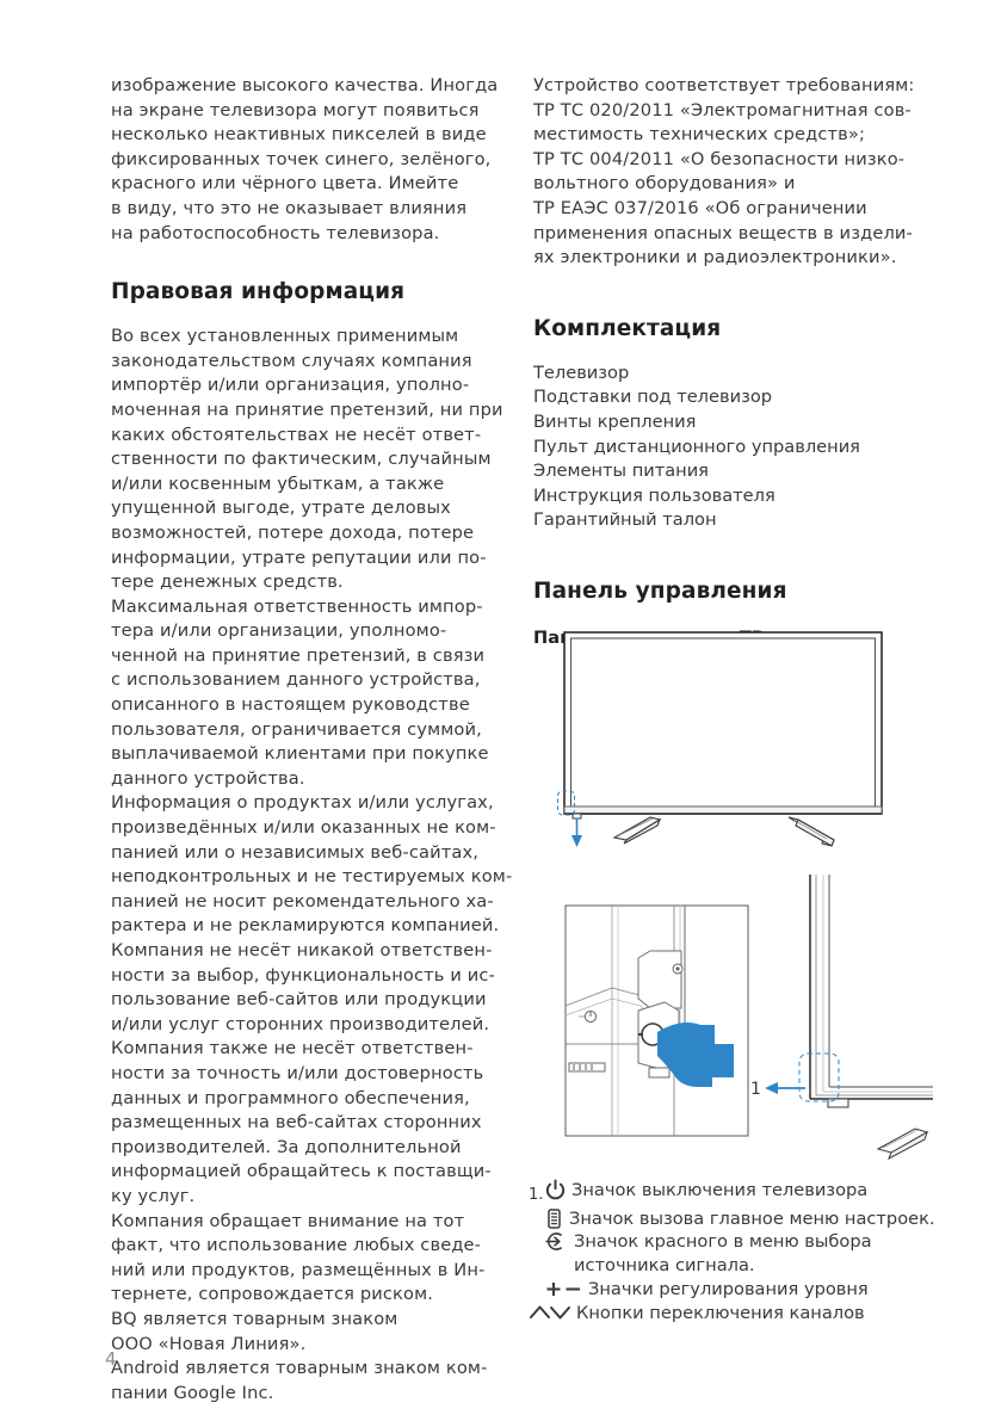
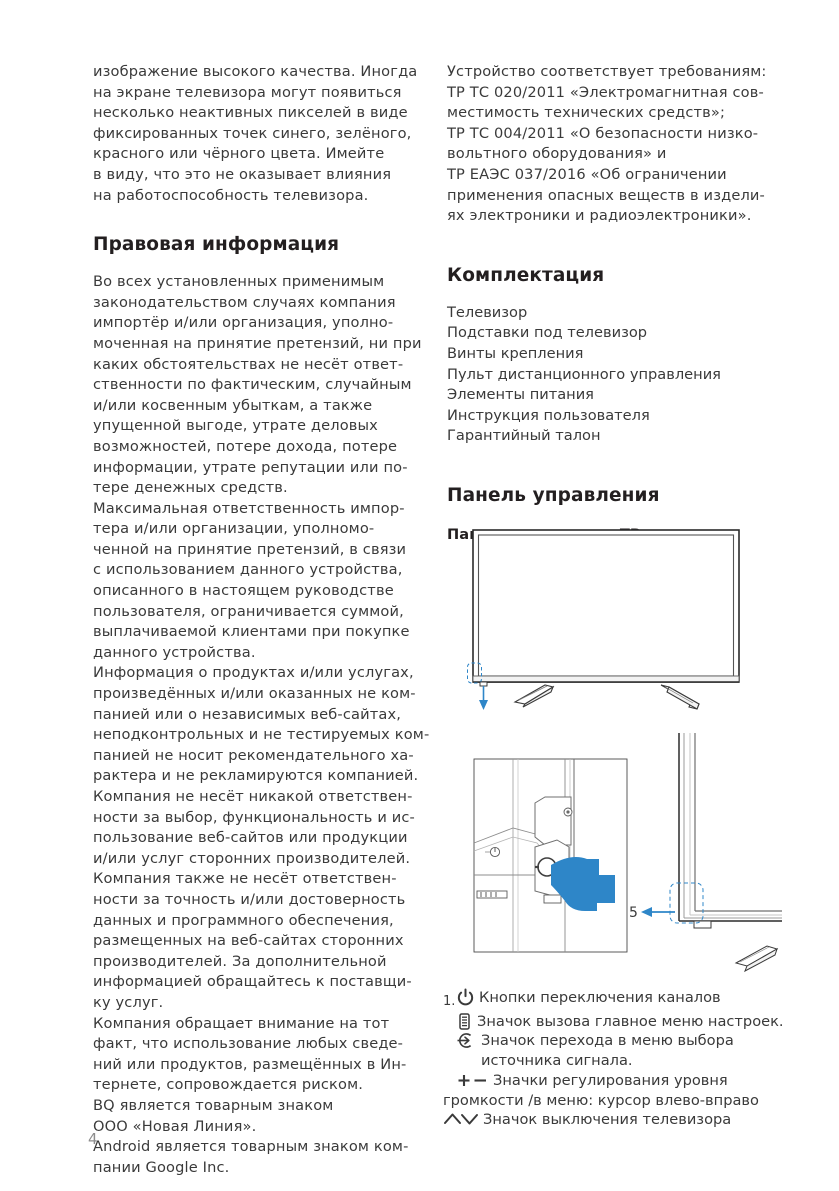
  изображение высокого качества. Иногда
  на экране телевизора могут появиться
  несколько неактивных пикселей в виде
  фиксированных точек синего, зелёного,
  красного или чёрного цвета. Имейте
  в виду, что это не оказывает влияния
  на работоспособность телевизора.
  Правовая информация
  Во всех установленных применимым
  законодательством случаях компания
  импортёр и/или организация, уполно-
  моченная на принятие претензий, ни при
  каких обстоятельствах не несёт ответ-
  ственности по фактическим, случайным
  и/или косвенным убыткам, а также
  упущенной выгоде, утрате деловых
  возможностей, потере дохода, потере
  информации, утрате репутации или по-
  тере денежных средств.
  Максимальная ответственность импор-
  тера и/или организации, уполномо-
  ченной на принятие претензий, в связи
  с использованием данного устройства,
  описанного в настоящем руководстве
  пользователя, ограничивается суммой,
  выплачиваемой клиентами при покупке
  данного устройства.
  Информация о продуктах и/или услугах,
  произведённых и/или оказанных не ком-
  панией или о независимых веб-сайтах,
  неподконтрольных и не тестируемых ком-
  панией не носит рекомендательного ха-
  рактера и не рекламируются компанией.
  Компания не несёт никакой ответствен-
  ности за выбор, функциональность и ис-
  пользование веб-сайтов или продукции
  и/или услуг сторонних производителей.
  Компания также не несёт ответствен-
  ности за точность и/или достоверность
  данных и программного обеспечения,
  размещенных на веб-сайтах сторонних
  производителей. За дополнительной
  информацией обращайтесь к поставщи-
  ку услуг.
  Компания обращает внимание на тот
  факт, что использование любых сведе-
  ний или продуктов, размещённых в Ин-
  тернете, сопровождается риском.
  BQ является товарным знаком
  ООО «Новая Линия».
  Android является товарным знаком ком-
  пании Google Inc.
  Устройство соответствует требованиям:
  ТР ТС 020/2011 «Электромагнитная сов-
  местимость технических средств»;
  ТР ТС 004/2011 «О безопасности низко-
  вольтного оборудования» и
  ТР ЕАЭС 037/2016 «Об ограничении
  применения опасных веществ в изде­ли-
  ях электроники и радиоэлектроники».
  Комплектация
  Телевизор
  Подставки под телевизор
  Винты крепления
  Пульт дистанционного управления
  Элементы питания
  Инструкция пользователя
  Гарантийный талон
  Панель управления
- 1
+ 5
  1.
- Значок выключения телевизора
+ Кнопки переключения каналов
  Значок вызова главное меню настроек.
- Значок красного в меню выбора
+ Значок перехода в меню выбора
  источника сигнала.
  Значки регулирования уровня
+ громкости /в меню: курсор влево-вправо
- Кнопки переключения каналов
+ Значок выключения телевизора
  4
